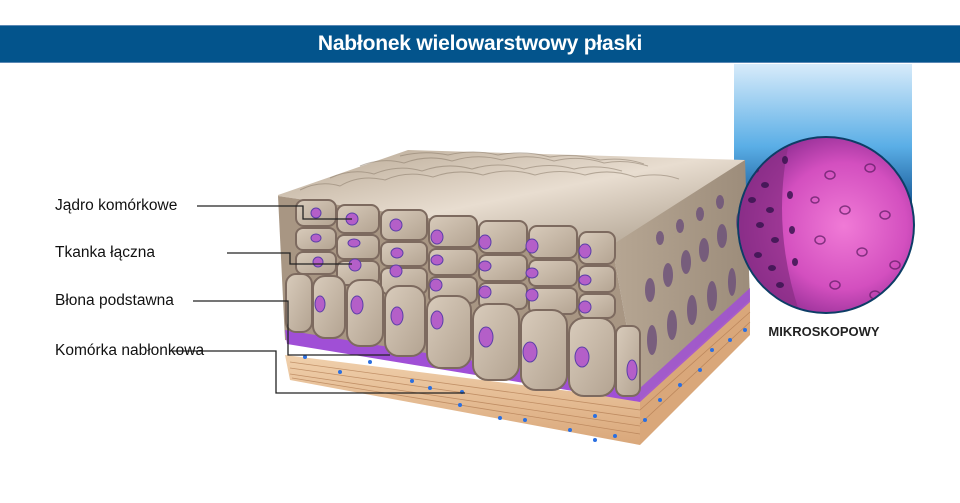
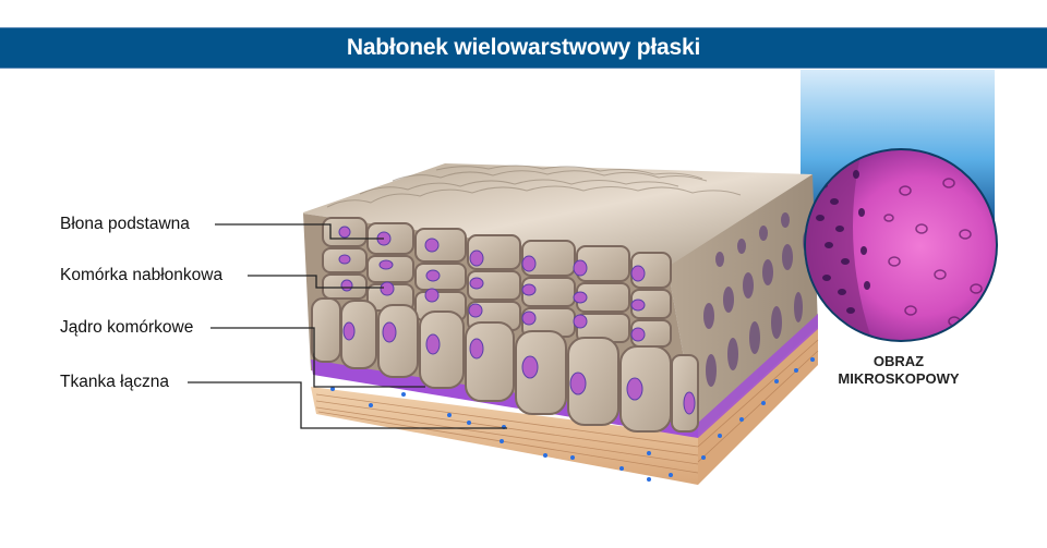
  Nabłonek wielowarstwowy płaski
- Jądro komórkowe
+ Błona podstawna
- Tkanka łączna
+ Komórka nabłonkowa
- Błona podstawna
+ Jądro komórkowe
- Komórka nabłonkowa
+ Tkanka łączna
+ OBRAZ
  MIKROSKOPOWY
